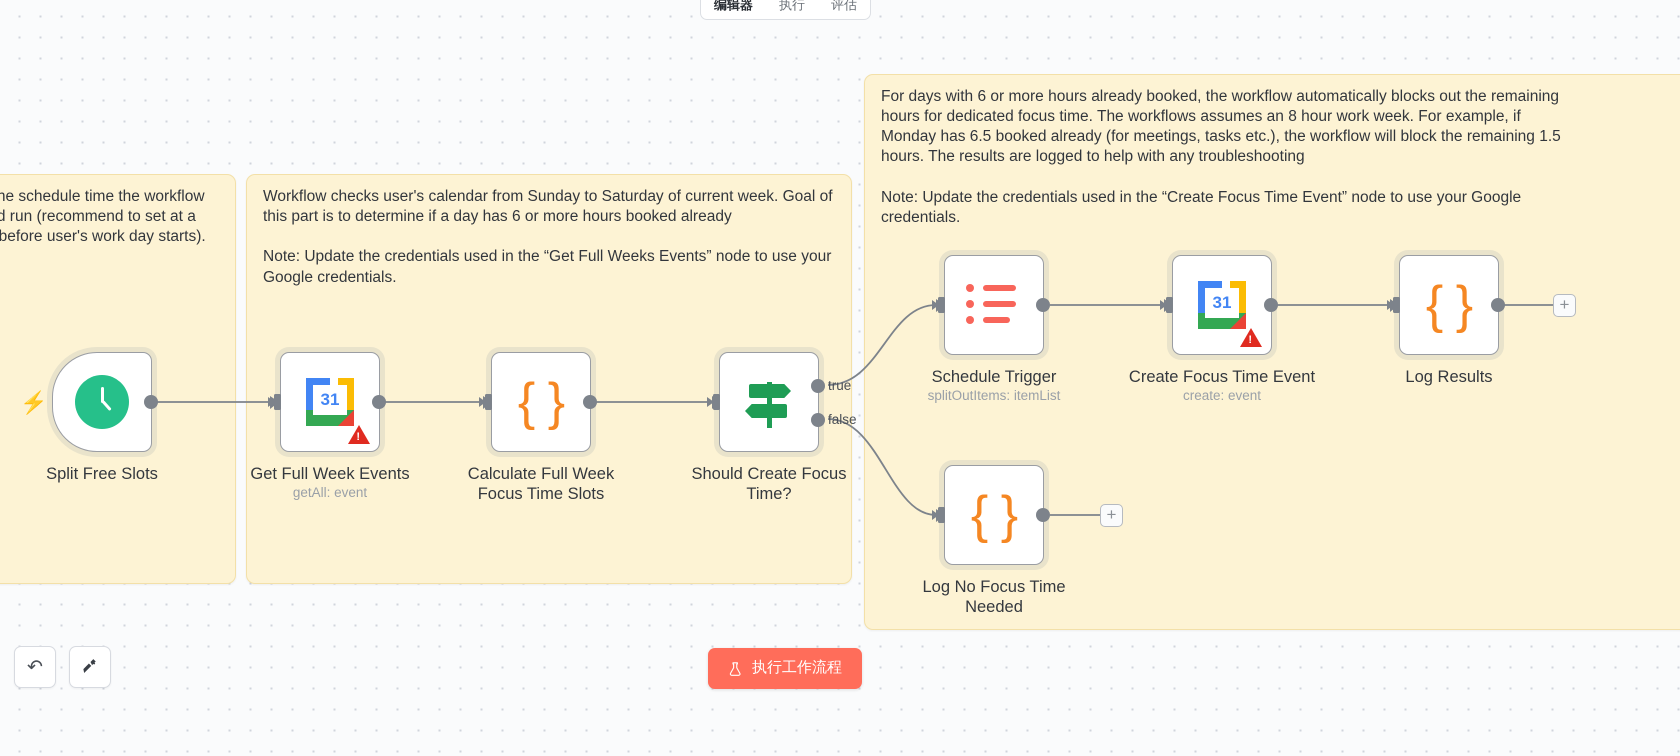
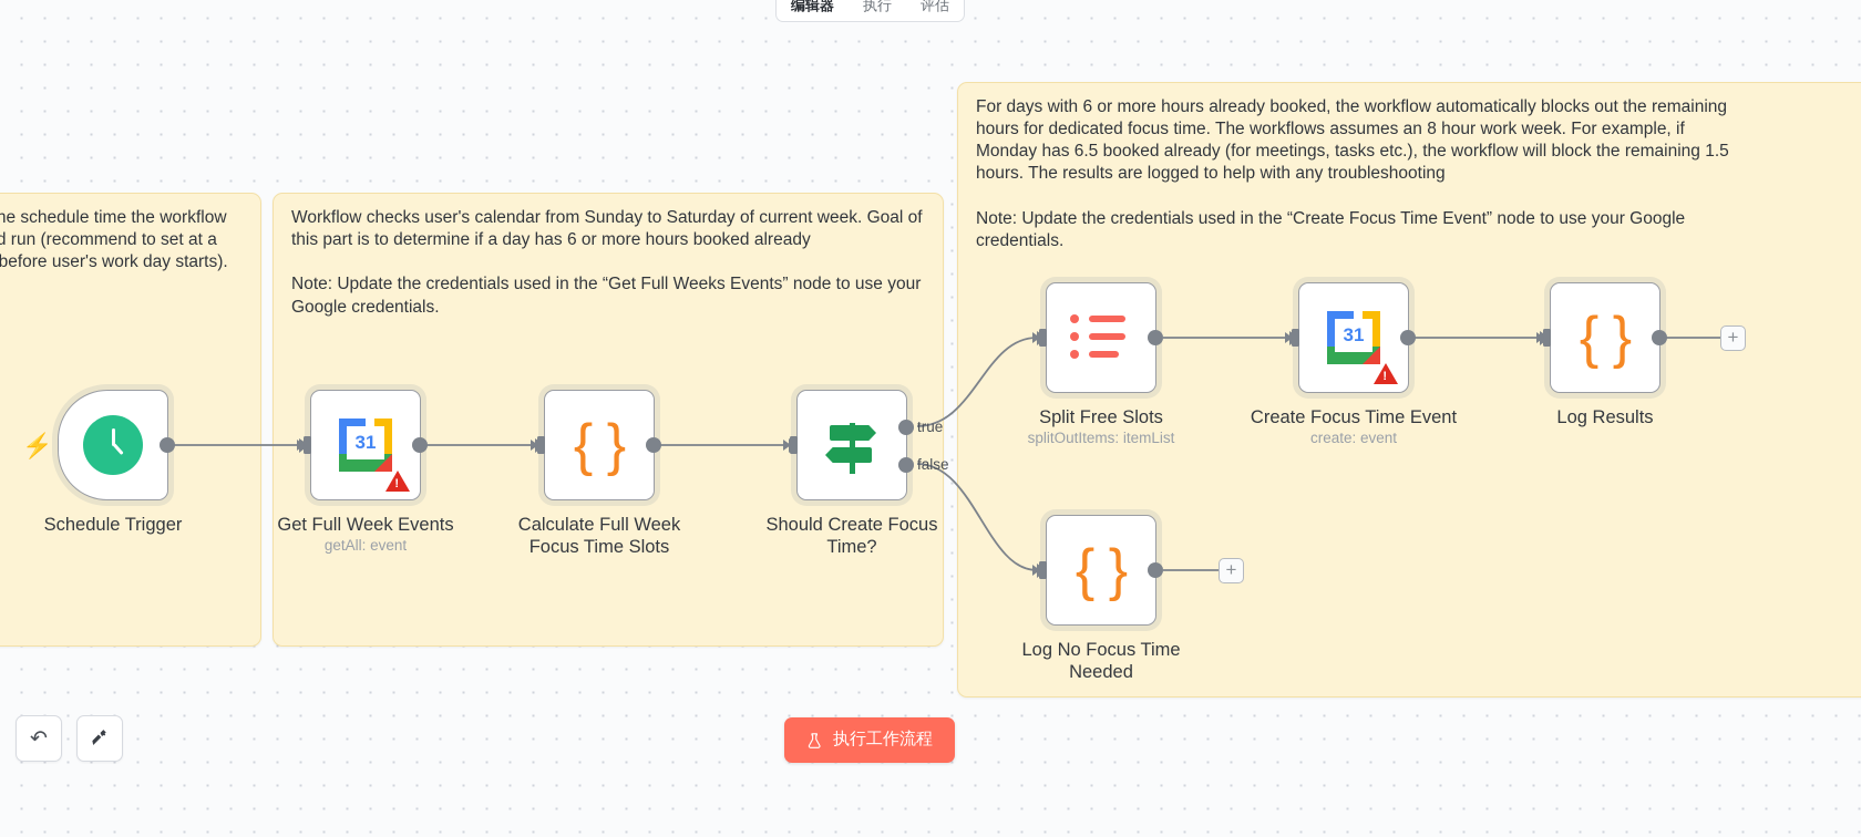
  编辑器
  执行
  评估
  he schedule time the workflow d run (recommend to set at a before user's work day starts).
  Workflow checks user's calendar from Sunday to Saturday of current week. Goal of this part is to determine if a day has 6 or more hours booked already
  Note: Update the credentials used in the “Get Full Weeks Events” node to use your Google credentials.
  For days with 6 or more hours already booked, the workflow automatically blocks out the remaining hours for dedicated focus time. The workflows assumes an 8 hour work week. For example, if Monday has 6.5 booked already (for meetings, tasks etc.), the workflow will block the remaining 1.5 hours. The results are logged to help with any troubleshooting
  Note: Update the credentials used in the “Create Focus Time Event” node to use your Google credentials.
  ⚡
- Split Free Slots
+ Schedule Trigger
  31
  Get Full Week Events
  getAll: event
  { }
  Calculate Full Week
  Focus Time Slots
  Should Create Focus
  Time?
  true
  false
- Schedule Trigger
+ Split Free Slots
  splitOutItems: itemList
  31
  Create Focus Time Event
  create: event
  { }
  Log Results
  { }
  Log No Focus Time
  Needed
  +
  +
  ↶
  执行工作流程
